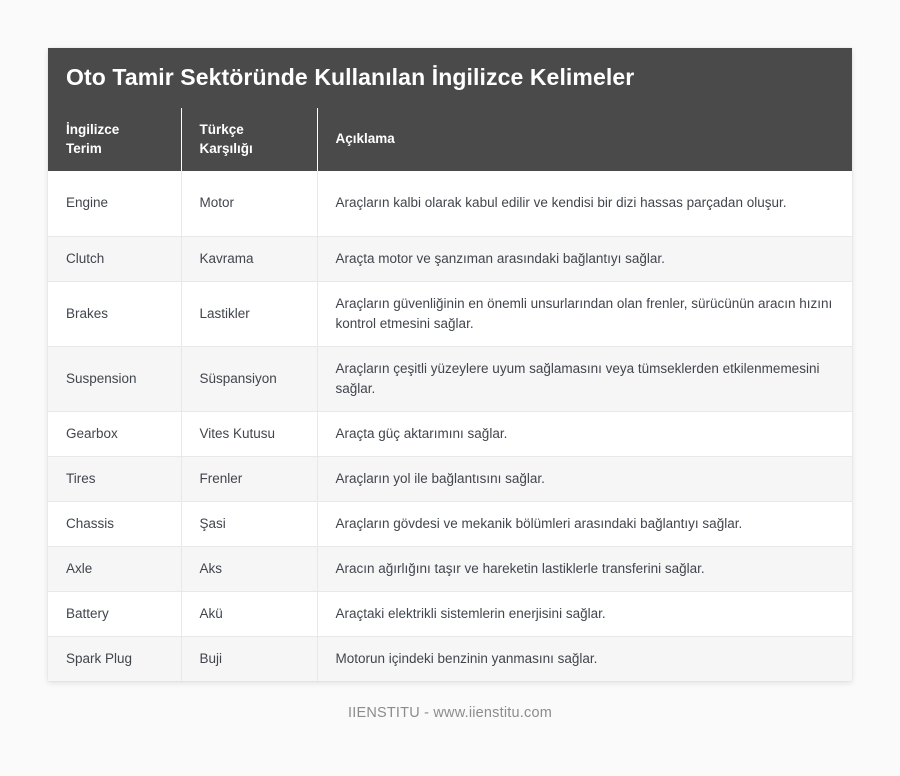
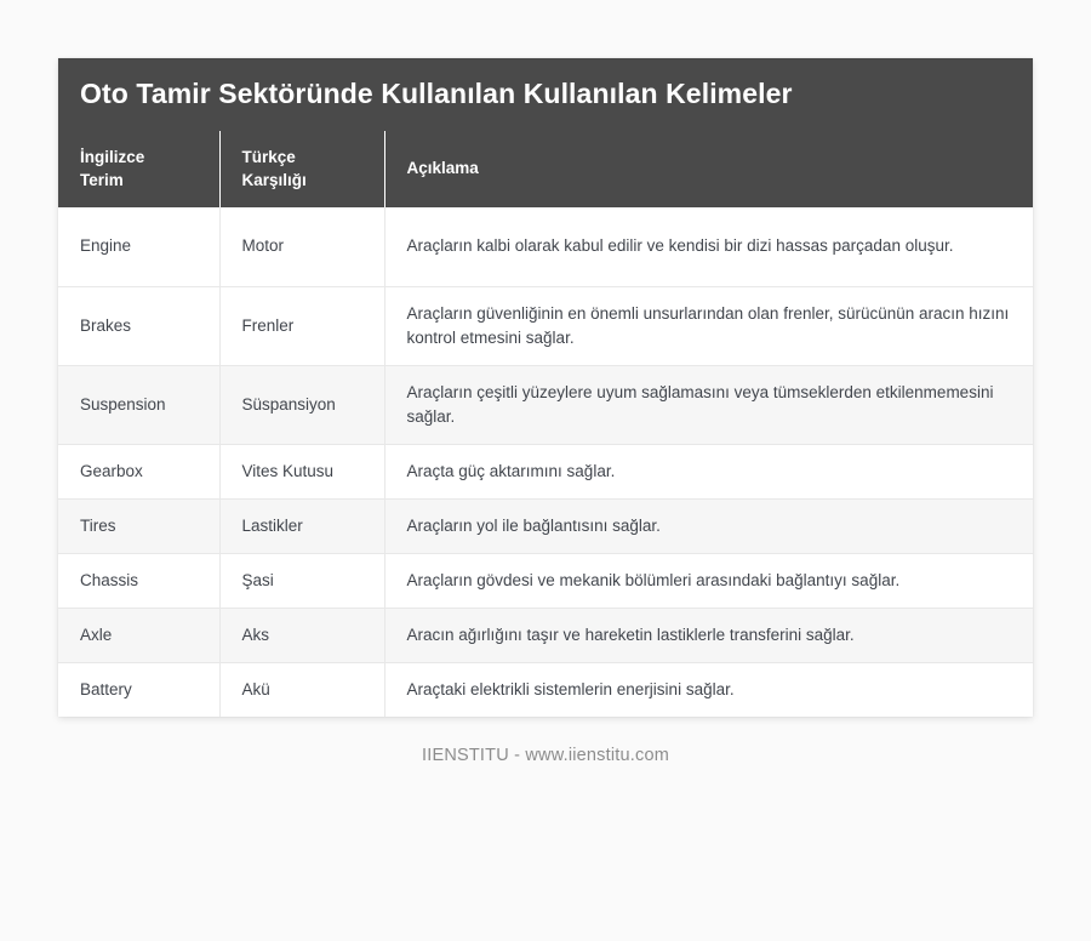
- Oto Tamir Sektöründe Kullanılan İngilizce Kelimeler
+ Oto Tamir Sektöründe Kullanılan Kullanılan Kelimeler
  İngilizce Terim	Türkçe Karşılığı	Açıklama
  Engine	Motor	Araçların kalbi olarak kabul edilir ve kendisi bir dizi hassas parçadan oluşur.
- Clutch	Kavrama	Araçta motor ve şanzıman arasındaki bağlantıyı sağlar.
- Brakes	Lastikler	Araçların güvenliğinin en önemli unsurlarından olan frenler, sürücünün aracın hızını kontrol etmesini sağlar.
+ Brakes	Frenler	Araçların güvenliğinin en önemli unsurlarından olan frenler, sürücünün aracın hızını kontrol etmesini sağlar.
  Suspension	Süspansiyon	Araçların çeşitli yüzeylere uyum sağlamasını veya tümseklerden etkilenmemesini sağlar.
  Gearbox	Vites Kutusu	Araçta güç aktarımını sağlar.
- Tires	Frenler	Araçların yol ile bağlantısını sağlar.
+ Tires	Lastikler	Araçların yol ile bağlantısını sağlar.
  Chassis	Şasi	Araçların gövdesi ve mekanik bölümleri arasındaki bağlantıyı sağlar.
  Axle	Aks	Aracın ağırlığını taşır ve hareketin lastiklerle transferini sağlar.
  Battery	Akü	Araçtaki elektrikli sistemlerin enerjisini sağlar.
- Spark Plug	Buji	Motorun içindeki benzinin yanmasını sağlar.
  IIENSTITU - www.iienstitu.com
